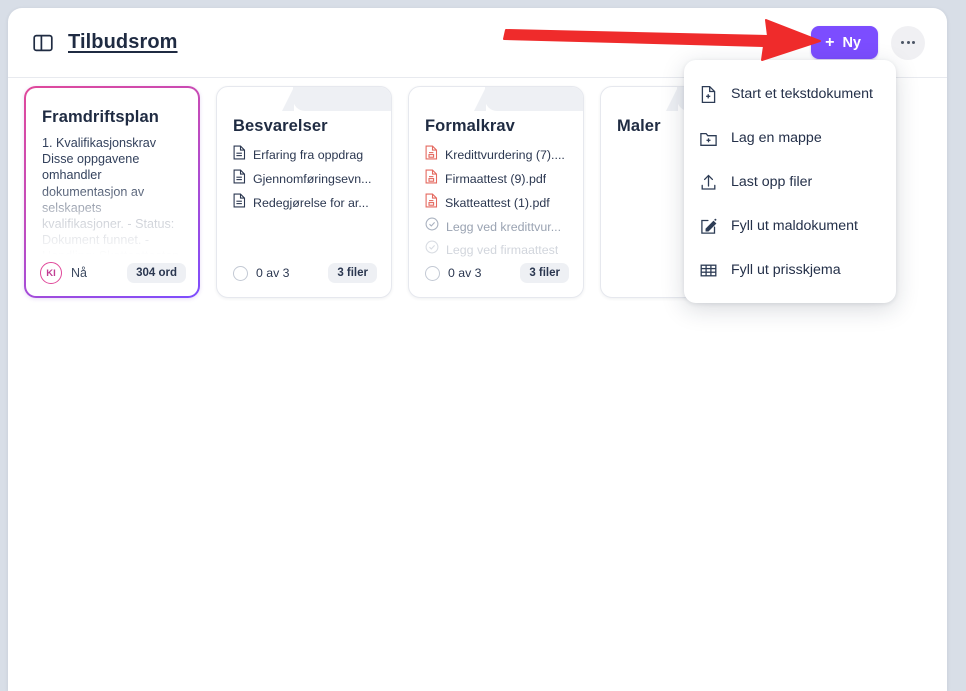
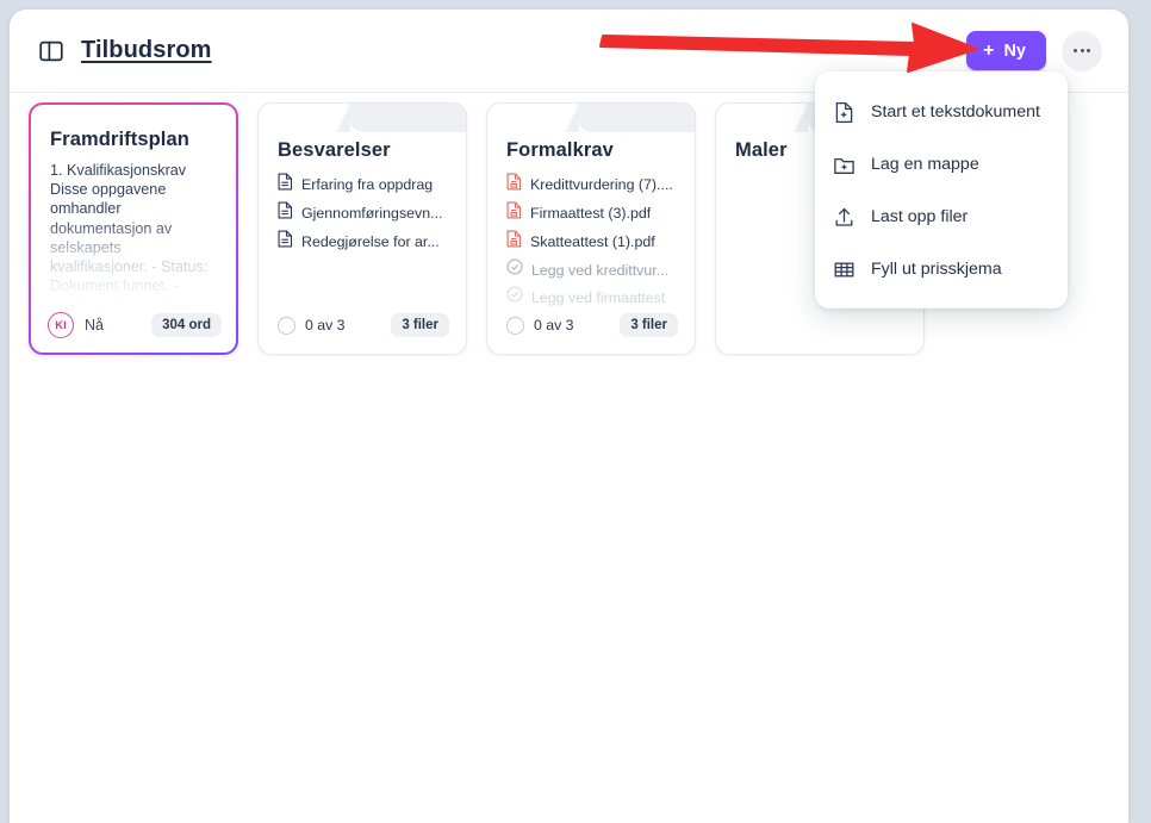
  Tilbudsrom
  +
  Ny
  Framdriftsplan
  1. Kvalifikasjonskrav Disse oppgavene omhandler dokumentasjon av selskapets kvalifikasjoner. - Status: Dokument funnet. -
  KI
  Nå
  304 ord
  Besvarelser
  Erfaring fra oppdrag
  Gjennomføringsevn...
  Redegjørelse for ar...
  0 av 3
  3 filer
  Formalkrav
  Kredittvurdering (7)....
- Firmaattest (9).pdf
+ Firmaattest (3).pdf
  Skatteattest (1).pdf
  Legg ved kredittvur...
  Legg ved firmaattest
  0 av 3
  3 filer
  Maler
  Start et tekstdokument
  Lag en mappe
  Last opp filer
- Fyll ut maldokument
  Fyll ut prisskjema
